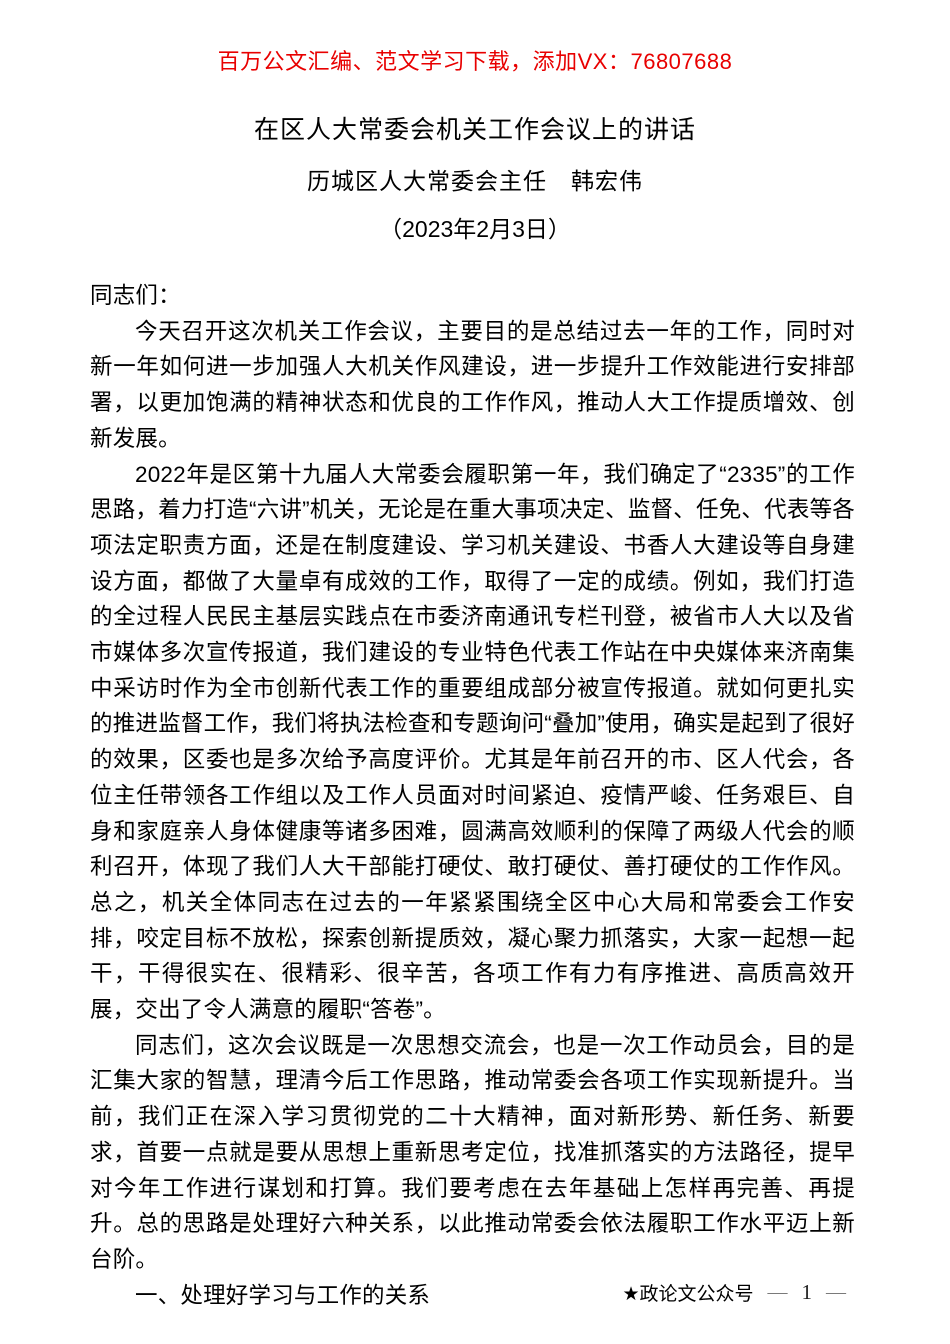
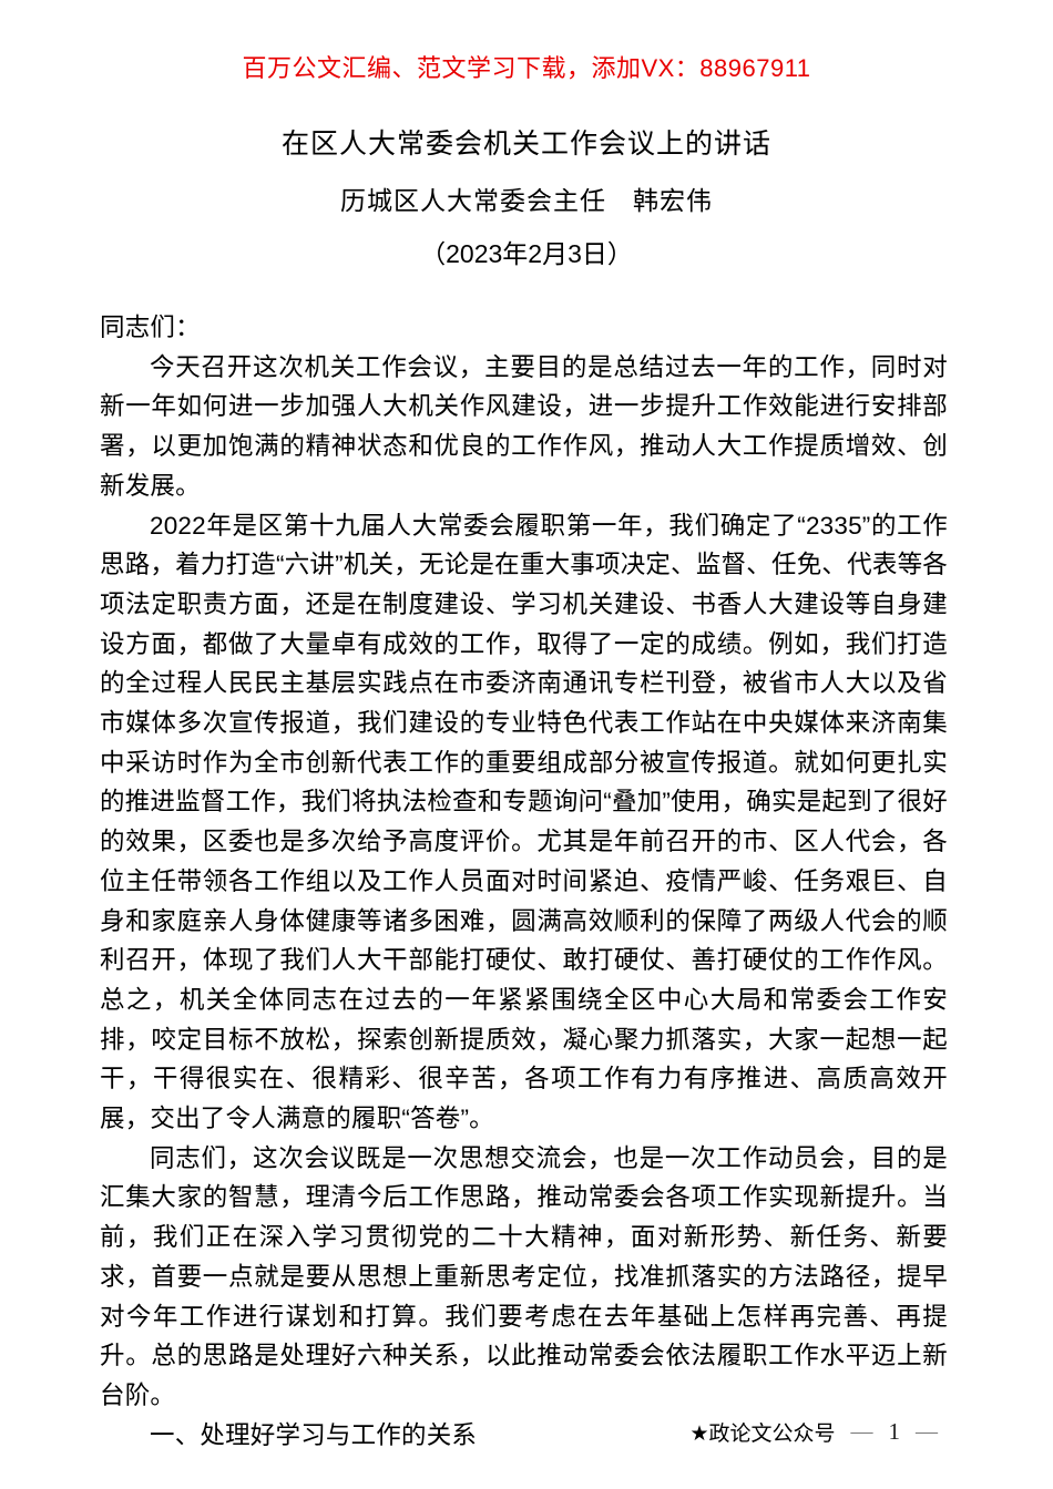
- 百万公文汇编、范文学习下载，添加VX：76807688
+ 百万公文汇编、范文学习下载，添加VX：88967911
  在区人大常委会机关工作会议上的讲话
  历城区人大常委会主任 韩宏伟
  （2023年2月3日）
  同志们：
  今天召开这次机关工作会议，主要目的是总结过去一年的工作，同时对新一年如何进一步加强人大机关作风建设，进一步提升工作效能进行安排部署，以更加饱满的精神状态和优良的工作作风，推动人大工作提质增效、创新发展。
  2022年是区第十九届人大常委会履职第一年，我们确定了“2335”的工作思路，着力打造“六讲”机关，无论是在重大事项决定、监督、任免、代表等各项法定职责方面，还是在制度建设、学习机关建设、书香人大建设等自身建设方面，都做了大量卓有成效的工作，取得了一定的成绩。例如，我们打造的全过程人民民主基层实践点在市委济南通讯专栏刊登，被省市人大以及省市媒体多次宣传报道，我们建设的专业特色代表工作站在中央媒体来济南集中采访时作为全市创新代表工作的重要组成部分被宣传报道。就如何更扎实的推进监督工作，我们将执法检查和专题询问“叠加”使用，确实是起到了很好的效果，区委也是多次给予高度评价。尤其是年前召开的市、区人代会，各位主任带领各工作组以及工作人员面对时间紧迫、疫情严峻、任务艰巨、自身和家庭亲人身体健康等诸多困难，圆满高效顺利的保障了两级人代会的顺利召开，体现了我们人大干部能打硬仗、敢打硬仗、善打硬仗的工作作风。总之，机关全体同志在过去的一年紧紧围绕全区中心大局和常委会工作安排，咬定目标不放松，探索创新提质效，凝心聚力抓落实，大家一起想一起干，干得很实在、很精彩、很辛苦，各项工作有力有序推进、高质高效开展，交出了令人满意的履职“答卷”。
  同志们，这次会议既是一次思想交流会，也是一次工作动员会，目的是汇集大家的智慧，理清今后工作思路，推动常委会各项工作实现新提升。当前，我们正在深入学习贯彻党的二十大精神，面对新形势、新任务、新要求，首要一点就是要从思想上重新思考定位，找准抓落实的方法路径，提早对今年工作进行谋划和打算。我们要考虑在去年基础上怎样再完善、再提升。总的思路是处理好六种关系，以此推动常委会依法履职工作水平迈上新台阶。
  一、处理好学习与工作的关系
  ★政论文公众号
  —
  1
  —
